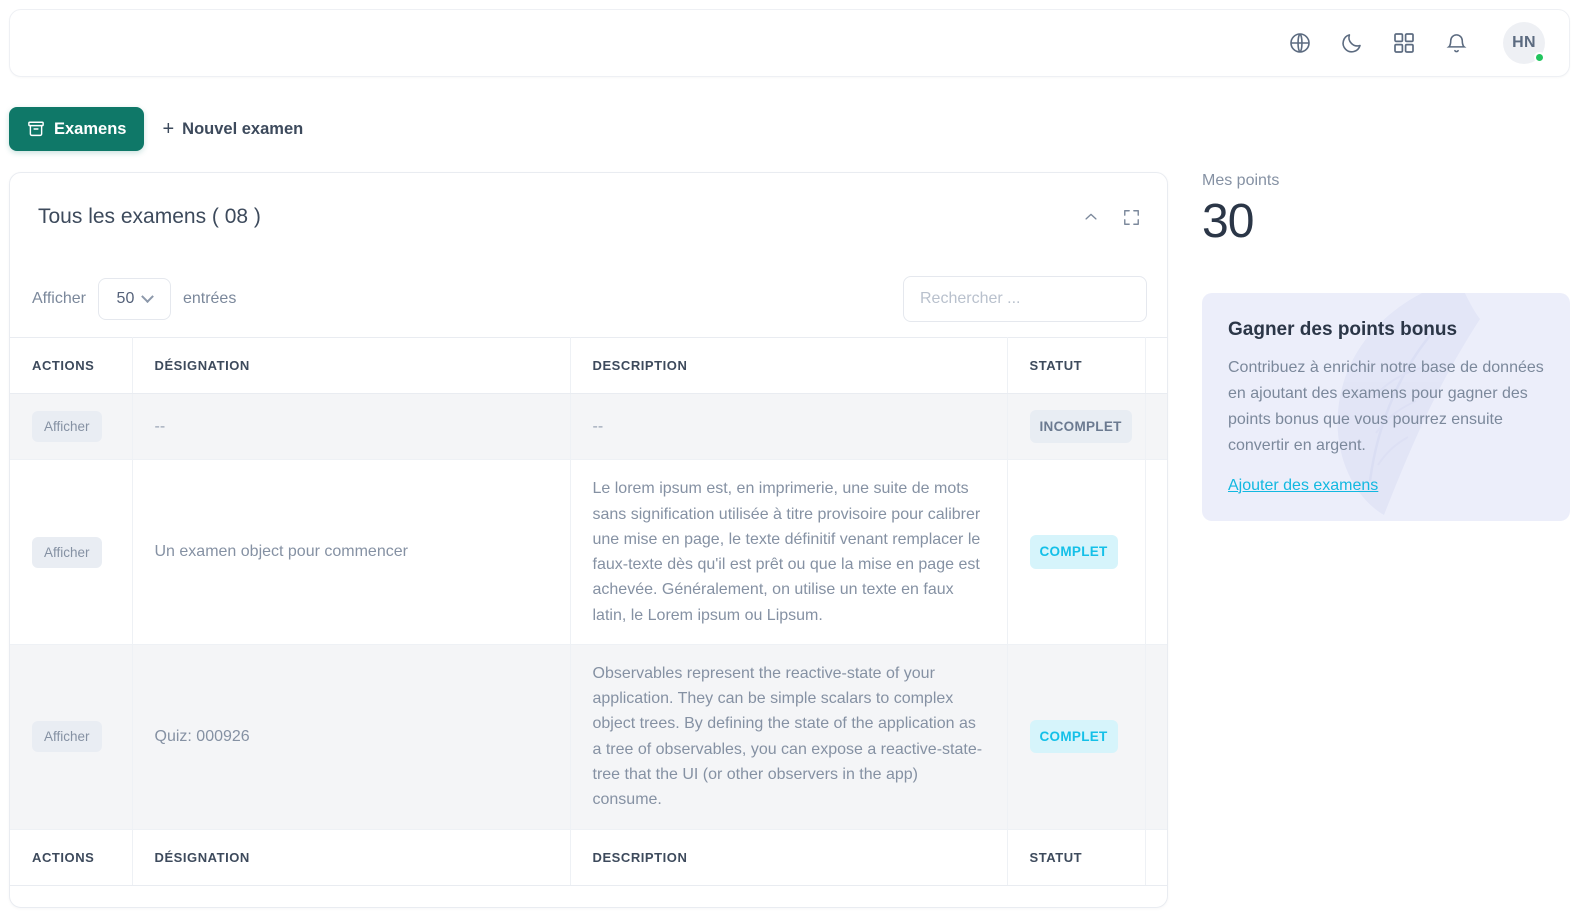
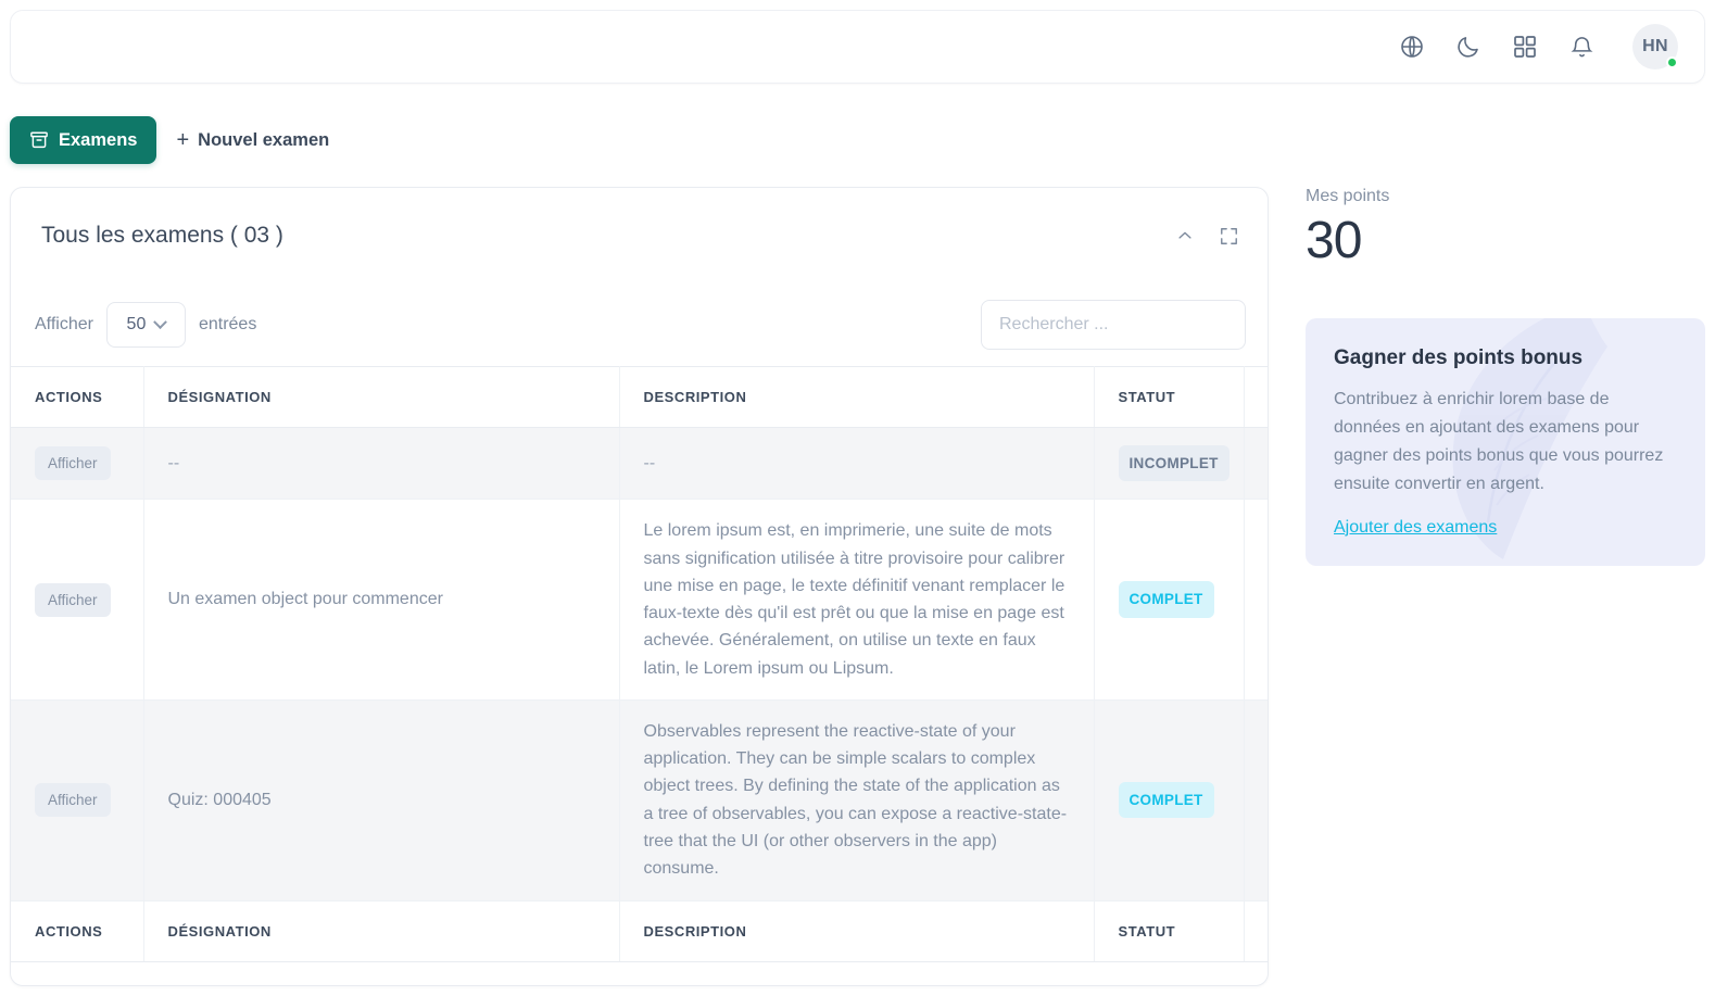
  HN
  Examens
  +
  Nouvel examen
- Tous les examens ( 08 )
+ Tous les examens ( 03 )
  Afficher
  50
  entrées
  Rechercher ...
  ACTIONS	DÉSIGNATION	DESCRIPTION	STATUT
  Afficher	--	--	INCOMPLET
  Afficher	Un examen object pour commencer	Le lorem ipsum est, en imprimerie, une suite de mots sans signification utilisée à titre provisoire pour calibrer une mise en page, le texte définitif venant remplacer le faux-texte dès qu'il est prêt ou que la mise en page est achevée. Généralement, on utilise un texte en faux latin, le Lorem ipsum ou Lipsum.	COMPLET
- Afficher	Quiz: 000926	Observables represent the reactive-state of your application. They can be simple scalars to complex object trees. By defining the state of the application as a tree of observables, you can expose a reactive-state-tree that the UI (or other observers in the app) consume.	COMPLET
+ Afficher	Quiz: 000405	Observables represent the reactive-state of your application. They can be simple scalars to complex object trees. By defining the state of the application as a tree of observables, you can expose a reactive-state-tree that the UI (or other observers in the app) consume.	COMPLET
  ACTIONS	DÉSIGNATION	DESCRIPTION	STATUT
  Mes points
  30
  Gagner des points bonus
- Contribuez à enrichir notre base de données en ajoutant des examens pour gagner des points bonus que vous pourrez ensuite convertir en argent.
+ Contribuez à enrichir lorem base de données en ajoutant des examens pour gagner des points bonus que vous pourrez ensuite convertir en argent.
  Ajouter des examens
